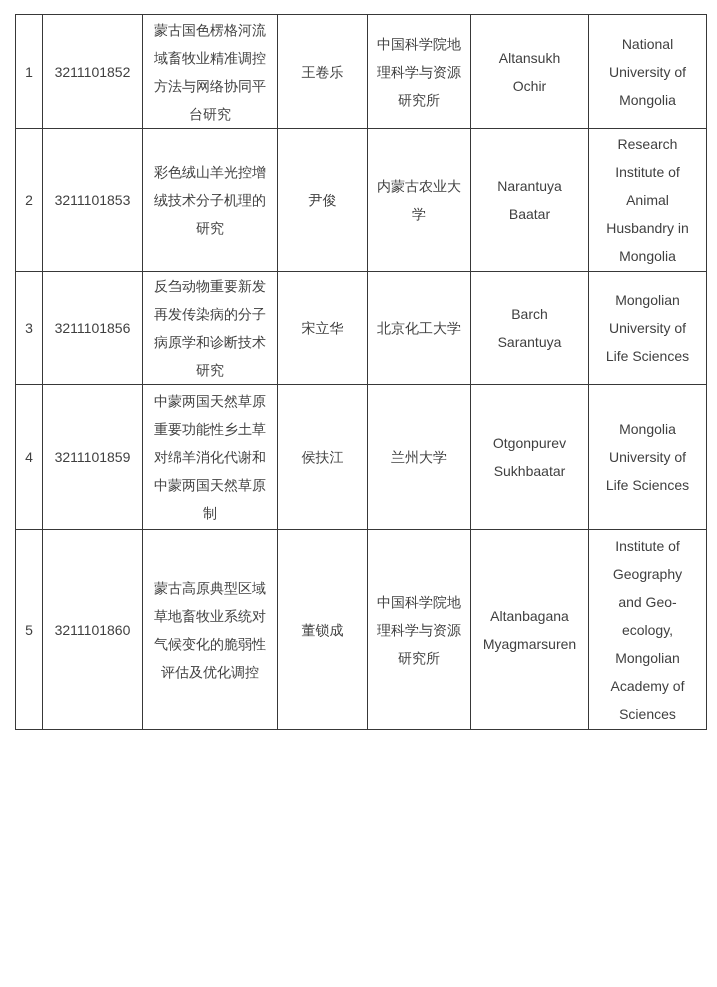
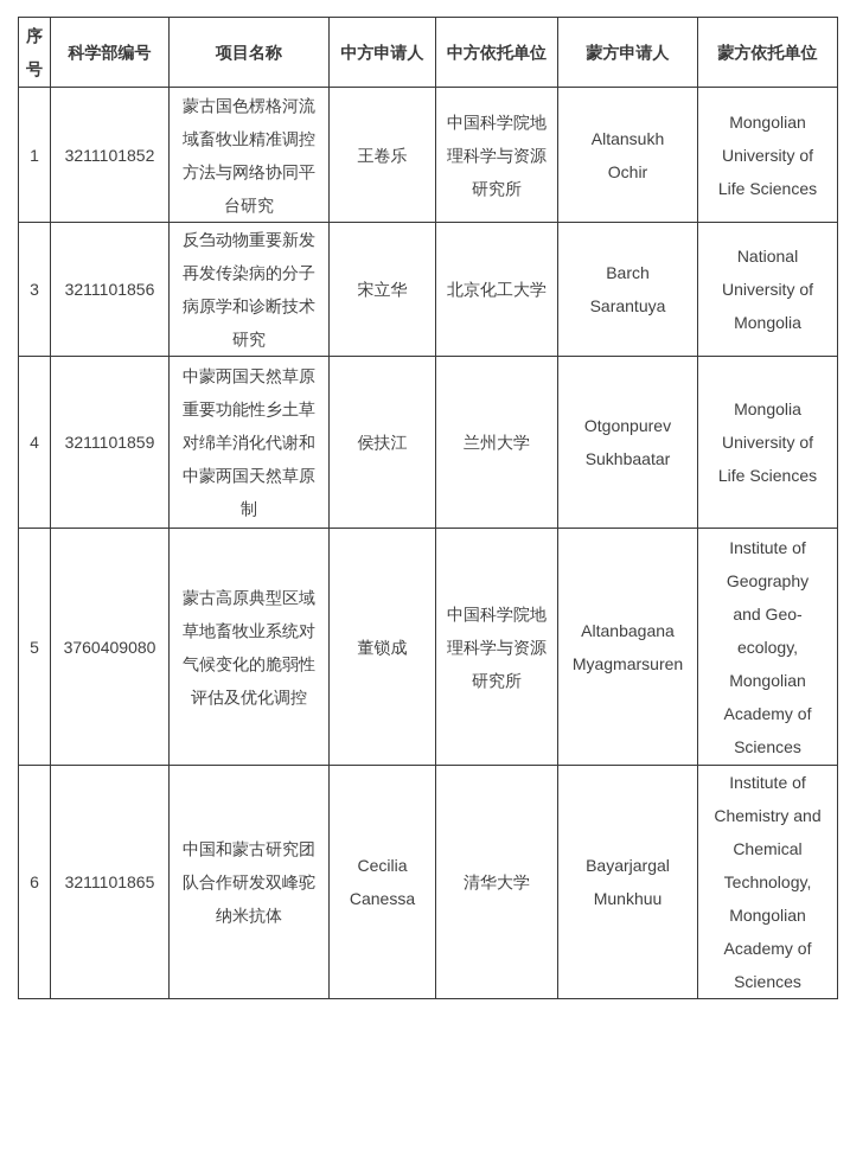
+ 序号	科学部编号	项目名称	中方申请人	中方依托单位	蒙方申请人	蒙方依托单位
- 1	3211101852	蒙古国色楞格河流 域畜牧业精准调控 方法与网络协同平 台研究	王卷乐	中国科学院地 理科学与资源 研究所	Altansukh Ochir	National University of Mongolia
+ 1	3211101852	蒙古国色楞格河流 域畜牧业精准调控 方法与网络协同平 台研究	王卷乐	中国科学院地 理科学与资源 研究所	Altansukh Ochir	Mongolian University of Life Sciences
- 2	3211101853	彩色绒山羊光控增 绒技术分子机理的 研究	尹俊	内蒙古农业大 学	Narantuya Baatar	Research Institute of Animal Husbandry in Mongolia
- 3	3211101856	反刍动物重要新发 再发传染病的分子 病原学和诊断技术 研究	宋立华	北京化工大学	Barch Sarantuya	Mongolian University of Life Sciences
+ 3	3211101856	反刍动物重要新发 再发传染病的分子 病原学和诊断技术 研究	宋立华	北京化工大学	Barch Sarantuya	National University of Mongolia
  4	3211101859	中蒙两国天然草原 重要功能性乡土草 对绵羊消化代谢和 中蒙两国天然草原 制	侯扶江	兰州大学	Otgonpurev Sukhbaatar	Mongolia University of Life Sciences
- 5	3211101860	蒙古高原典型区域 草地畜牧业系统对 气候变化的脆弱性 评估及优化调控	董锁成	中国科学院地 理科学与资源 研究所	Altanbagana Myagmarsuren	Institute of Geography and Geo- ecology, Mongolian Academy of Sciences
+ 5	3760409080	蒙古高原典型区域 草地畜牧业系统对 气候变化的脆弱性 评估及优化调控	董锁成	中国科学院地 理科学与资源 研究所	Altanbagana Myagmarsuren	Institute of Geography and Geo- ecology, Mongolian Academy of Sciences
+ 6	3211101865	中国和蒙古研究团 队合作研发双峰驼 纳米抗体	Cecilia Canessa	清华大学	Bayarjargal Munkhuu	Institute of Chemistry and Chemical Technology, Mongolian Academy of Sciences
